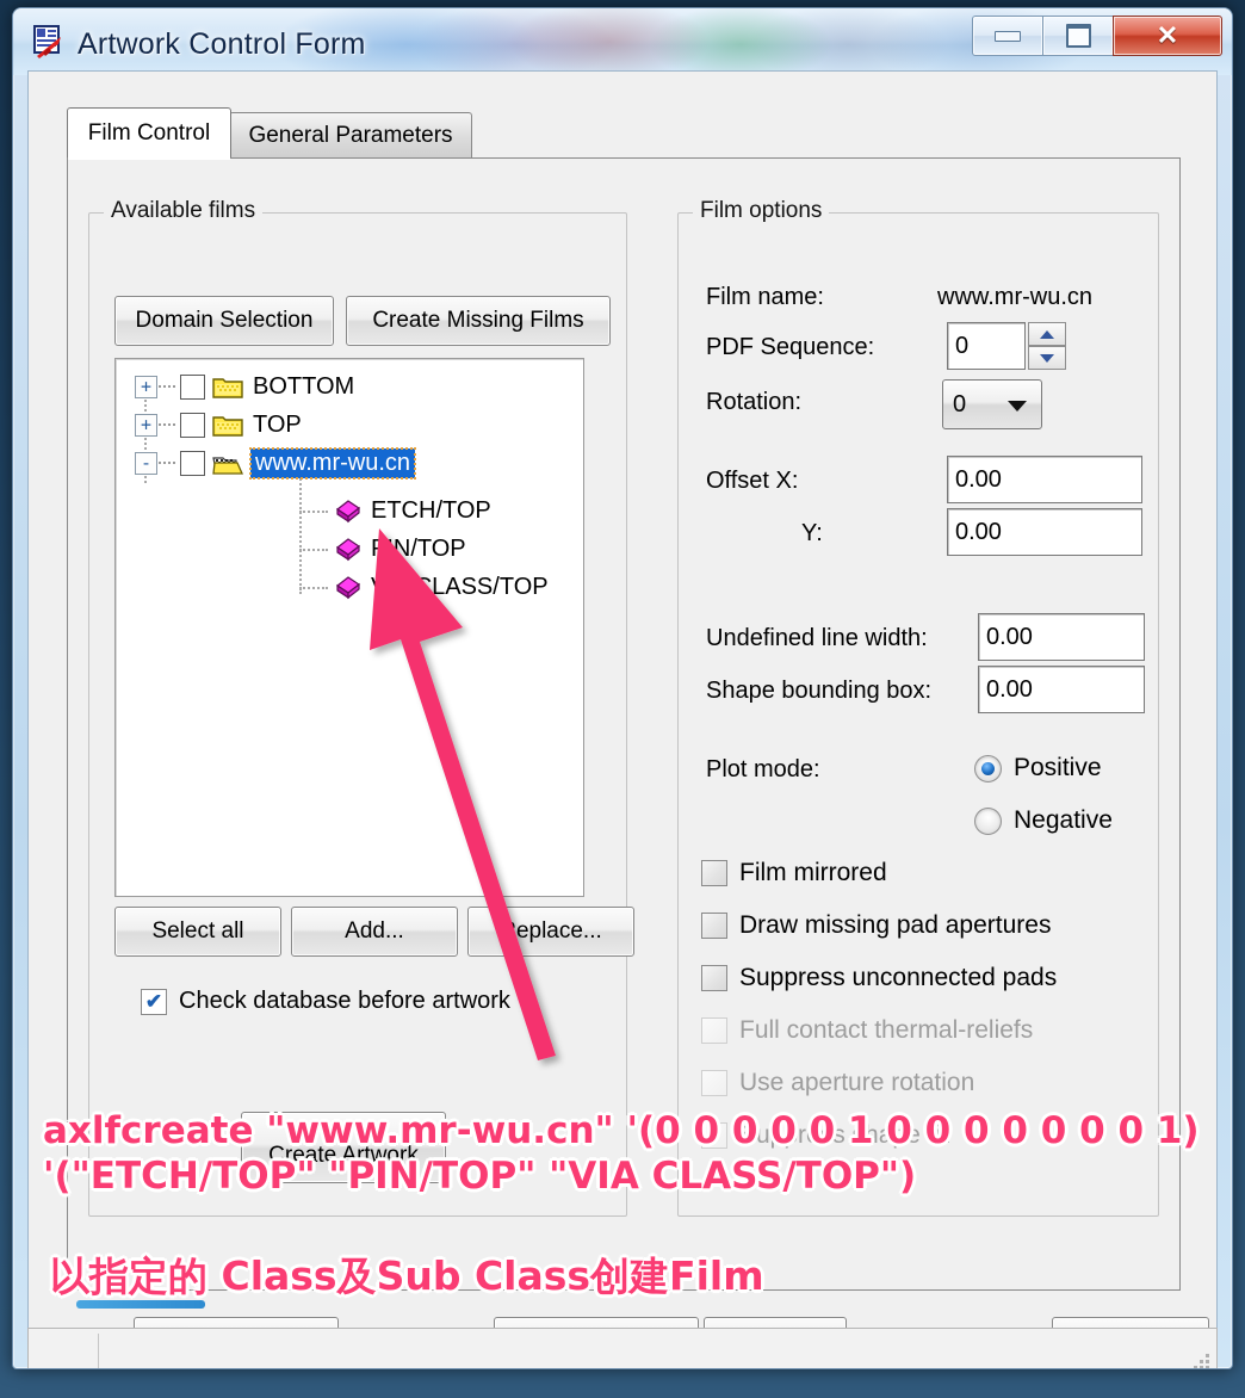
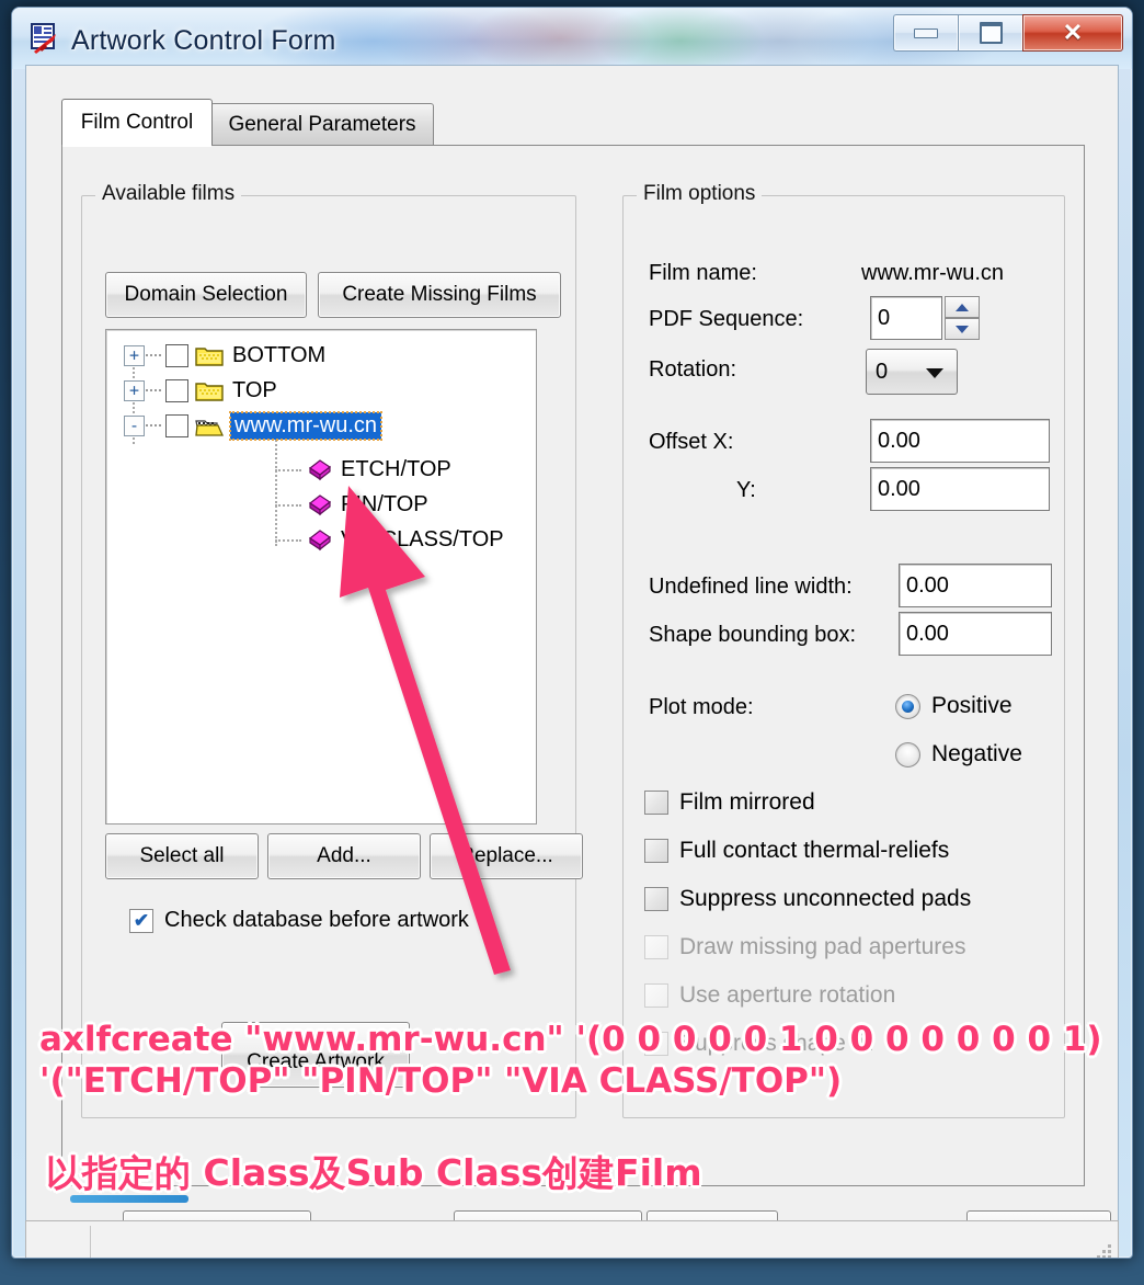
  Artwork Control Form
  ✕
  Film Control
  General Parameters
  Available films
  Domain Selection
  Create Missing Films
  +
  BOTTOM
  +
  TOP
  -
  www.mr-wu.cn
  ETCH/TOP
  N/TOP
  Select all
  Add...
  eplace...
  ✔
  Check database before artwork
  Create Artwork
  Film options
  Film name:
  www.mr-wu.cn
  PDF Sequence:
  0
  Rotation:
  0
  Offset X:
  0.00
  Y:
  0.00
  Undefined line width:
  0.00
  Shape bounding box:
  0.00
  Plot mode:
  Positive
  Negative
  Film mirrored
- Draw missing pad apertures
+ Full contact thermal-reliefs
  Suppress unconnected pads
- Full contact thermal-reliefs
+ Draw missing pad apertures
  Use aperture rotation
  Suppress shape fill
  axlfcreate "www.mr-wu.cn" '(0 0 0 0 0 1 0 0 0 0 0 0 0 1)
  '("ETCH/TOP" "PIN/TOP" "VIA CLASS/TOP")
  以指定的 Class及Sub Class创建Film
